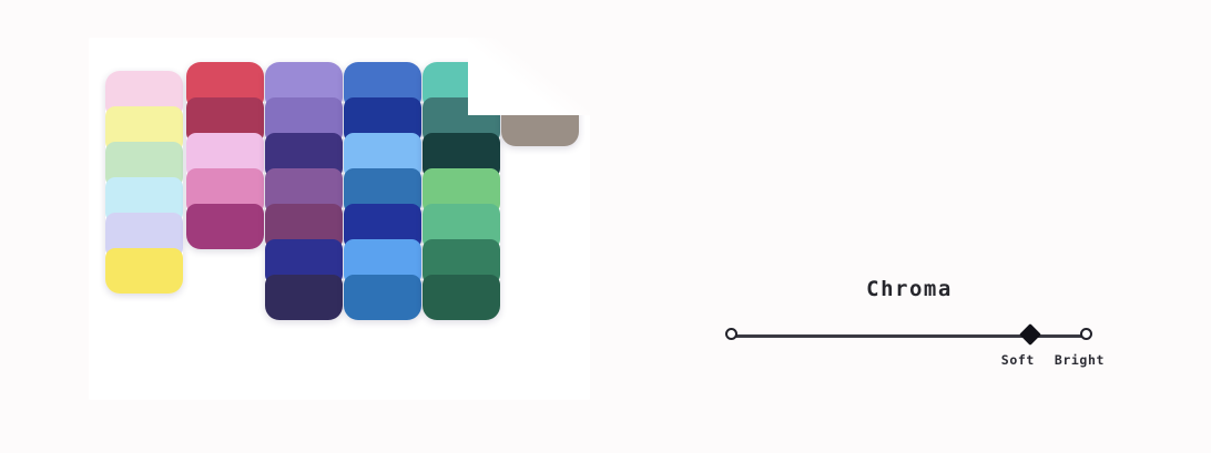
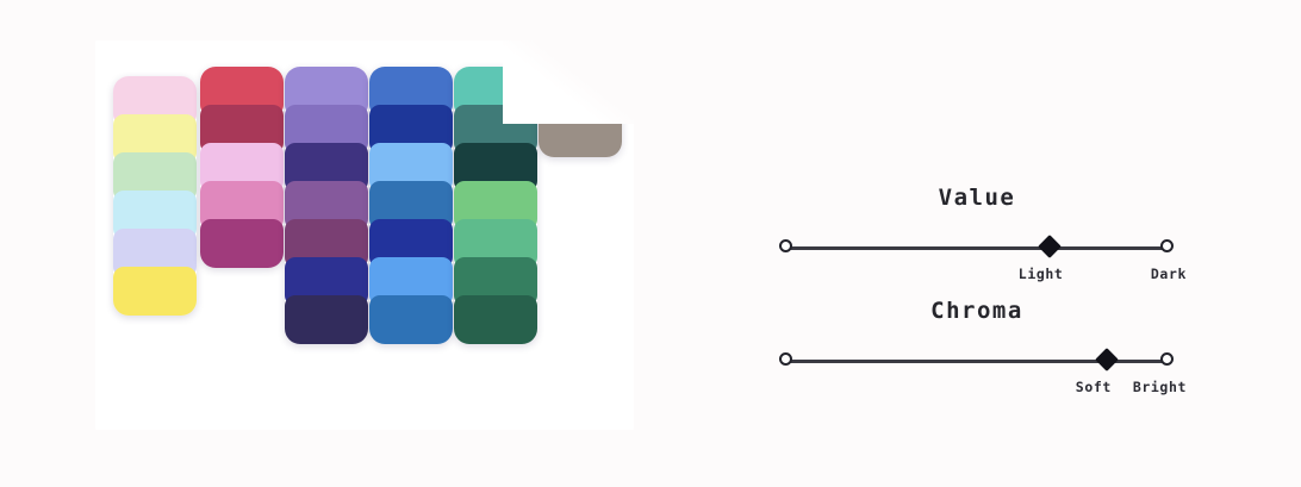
+ Value
+ Light
+ Dark
  Chroma
  Soft
  Bright
